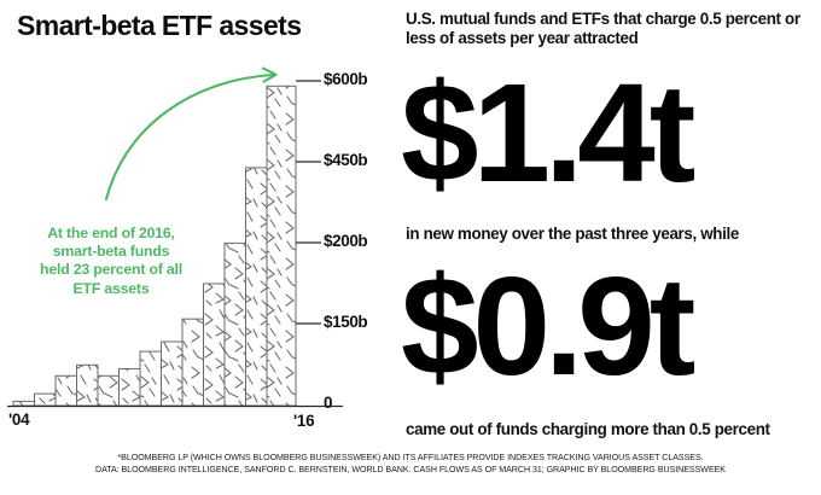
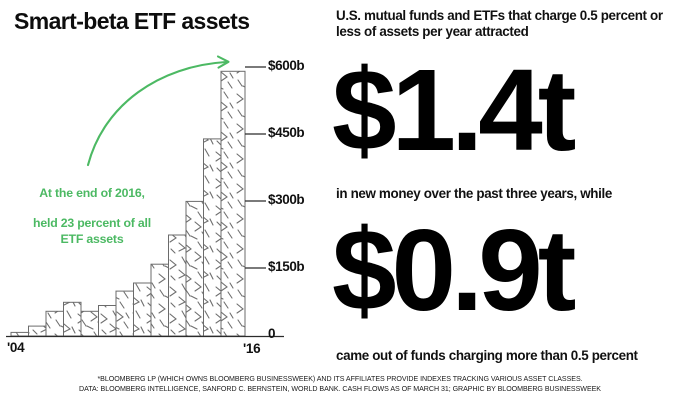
  Smart-beta ETF assets
  At the end of 2016,
- smart-beta funds
  held 23 percent of all
  ETF assets
  $600b
  $450b
- $200b
+ $300b
  $150b
  0
  '04
  '16
  U.S. mutual funds and ETFs that charge 0.5 percent or less of assets per year attracted
  $1.4t
  in new money over the past three years, while
  $0.9t
  came out of funds charging more than 0.5 percent
  *BLOOMBERG LP (WHICH OWNS BLOOMBERG BUSINESSWEEK) AND ITS AFFILIATES PROVIDE INDEXES TRACKING VARIOUS ASSET CLASSES.
  DATA: BLOOMBERG INTELLIGENCE, SANFORD C. BERNSTEIN, WORLD BANK. CASH FLOWS AS OF MARCH 31; GRAPHIC BY BLOOMBERG BUSINESSWEEK
